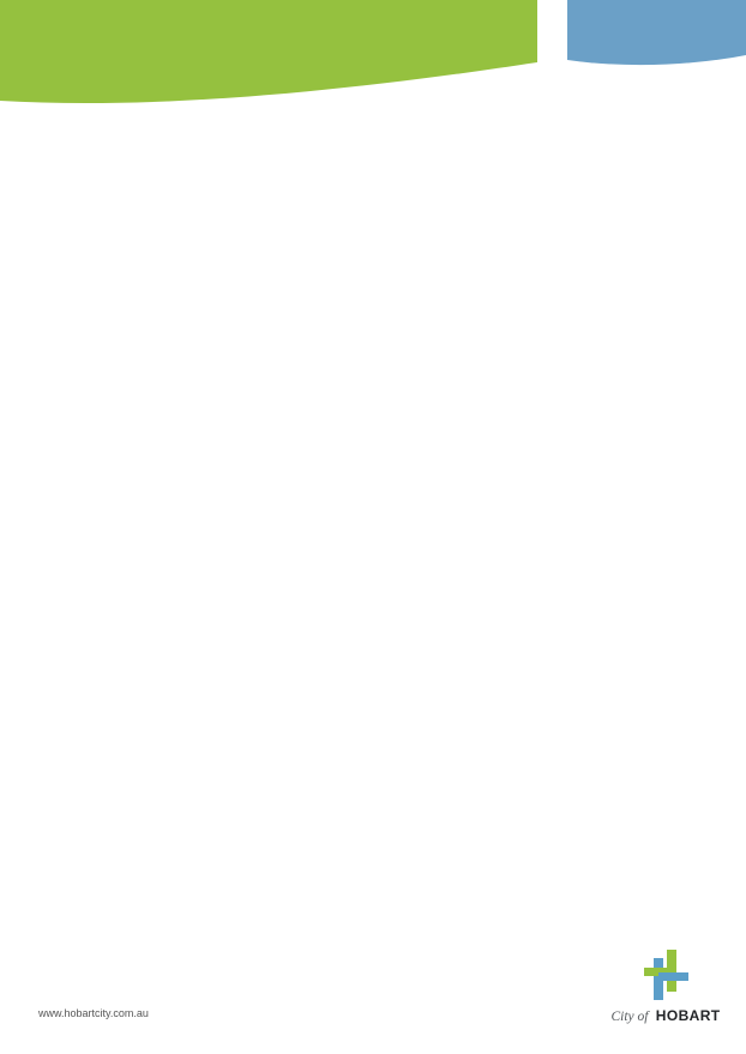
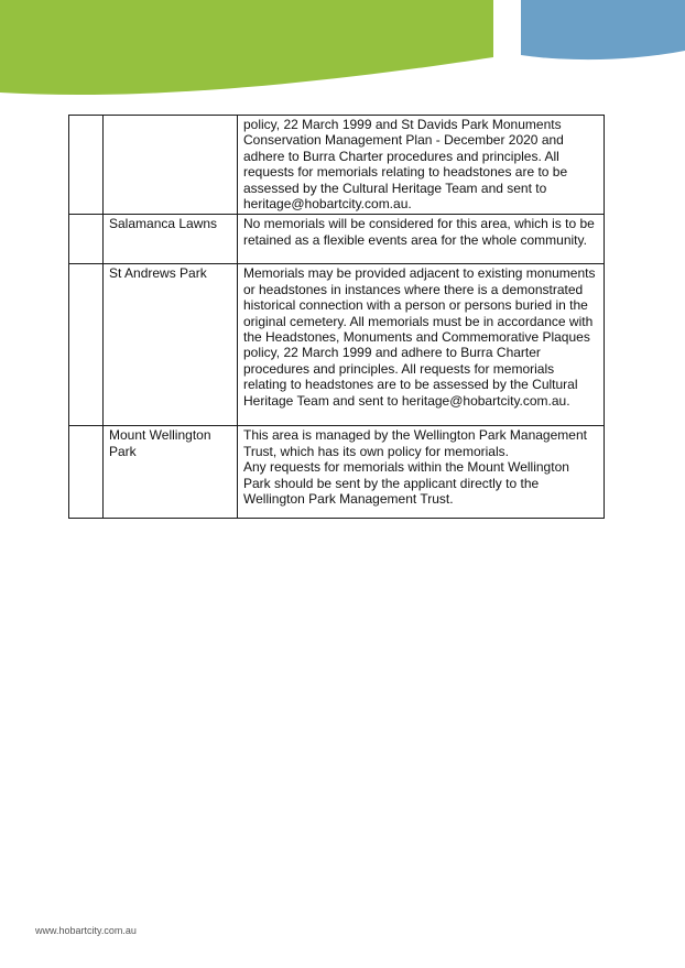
+ 		policy, 22 March 1999 and St Davids Park Monuments Conservation Management Plan - December 2020 and adhere to Burra Charter procedures and principles. All requests for memorials relating to headstones are to be assessed by the Cultural Heritage Team and sent to heritage@hobartcity.com.au.
+ 	Salamanca Lawns	No memorials will be considered for this area, which is to be retained as a flexible events area for the whole community.
+ 	St Andrews Park	Memorials may be provided adjacent to existing monuments or headstones in instances where there is a demonstrated historical connection with a person or persons buried in the original cemetery. All memorials must be in accordance with the Headstones, Monuments and Commemorative Plaques policy, 22 March 1999 and adhere to Burra Charter procedures and principles. All requests for memorials relating to headstones are to be assessed by the Cultural Heritage Team and sent to heritage@hobartcity.com.au.
+ 	Mount Wellington Park	This area is managed by the Wellington Park Management Trust, which has its own policy for memorials. Any requests for memorials within the Mount Wellington Park should be sent by the applicant directly to the Wellington Park Management Trust.
  www.hobartcity.com.au
- City of HOBART
